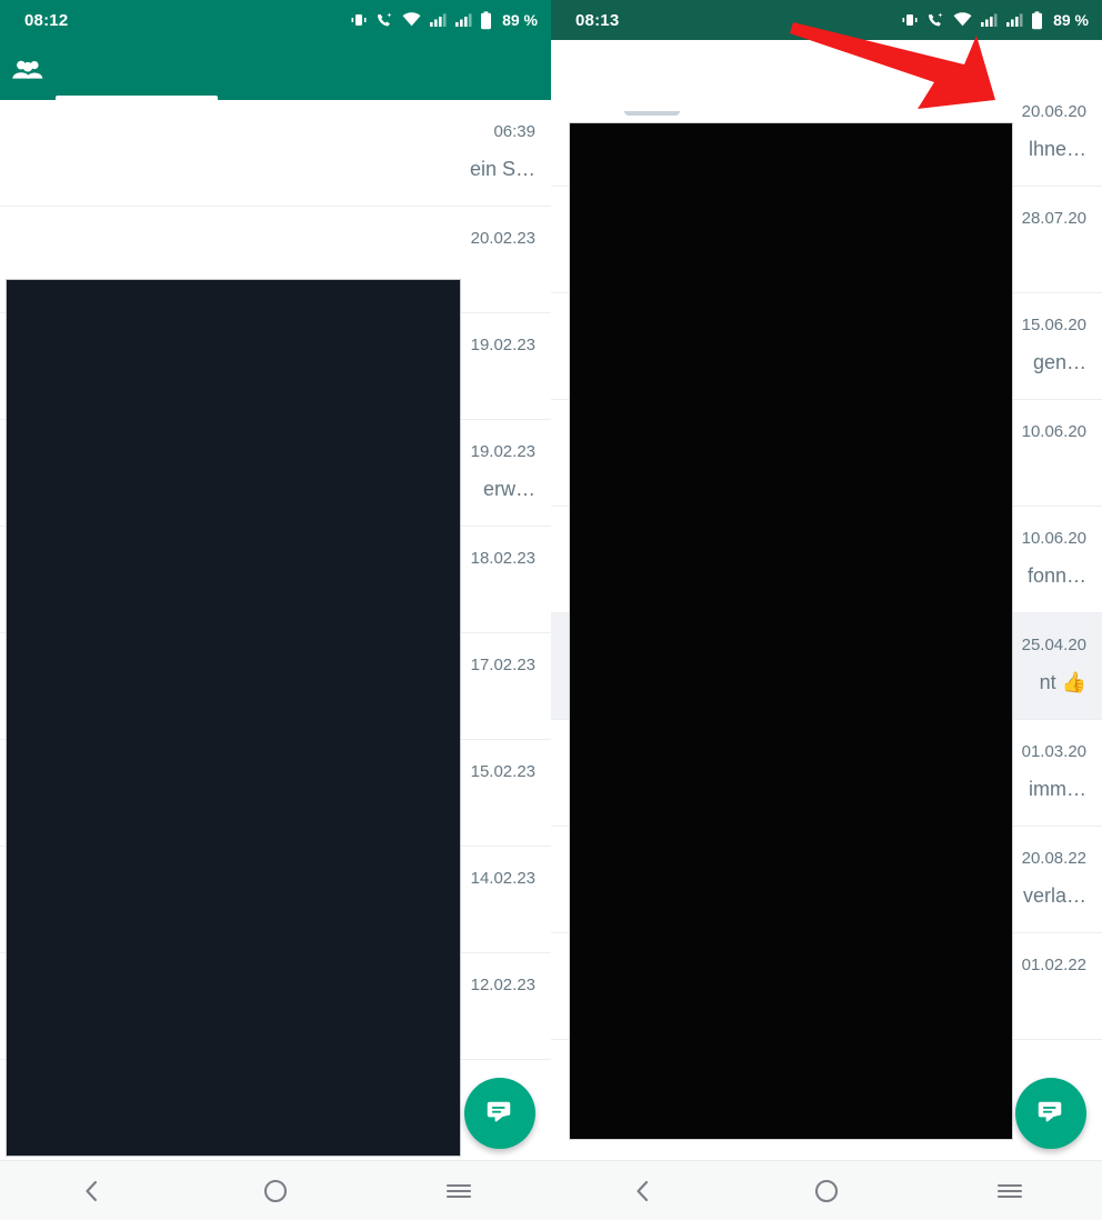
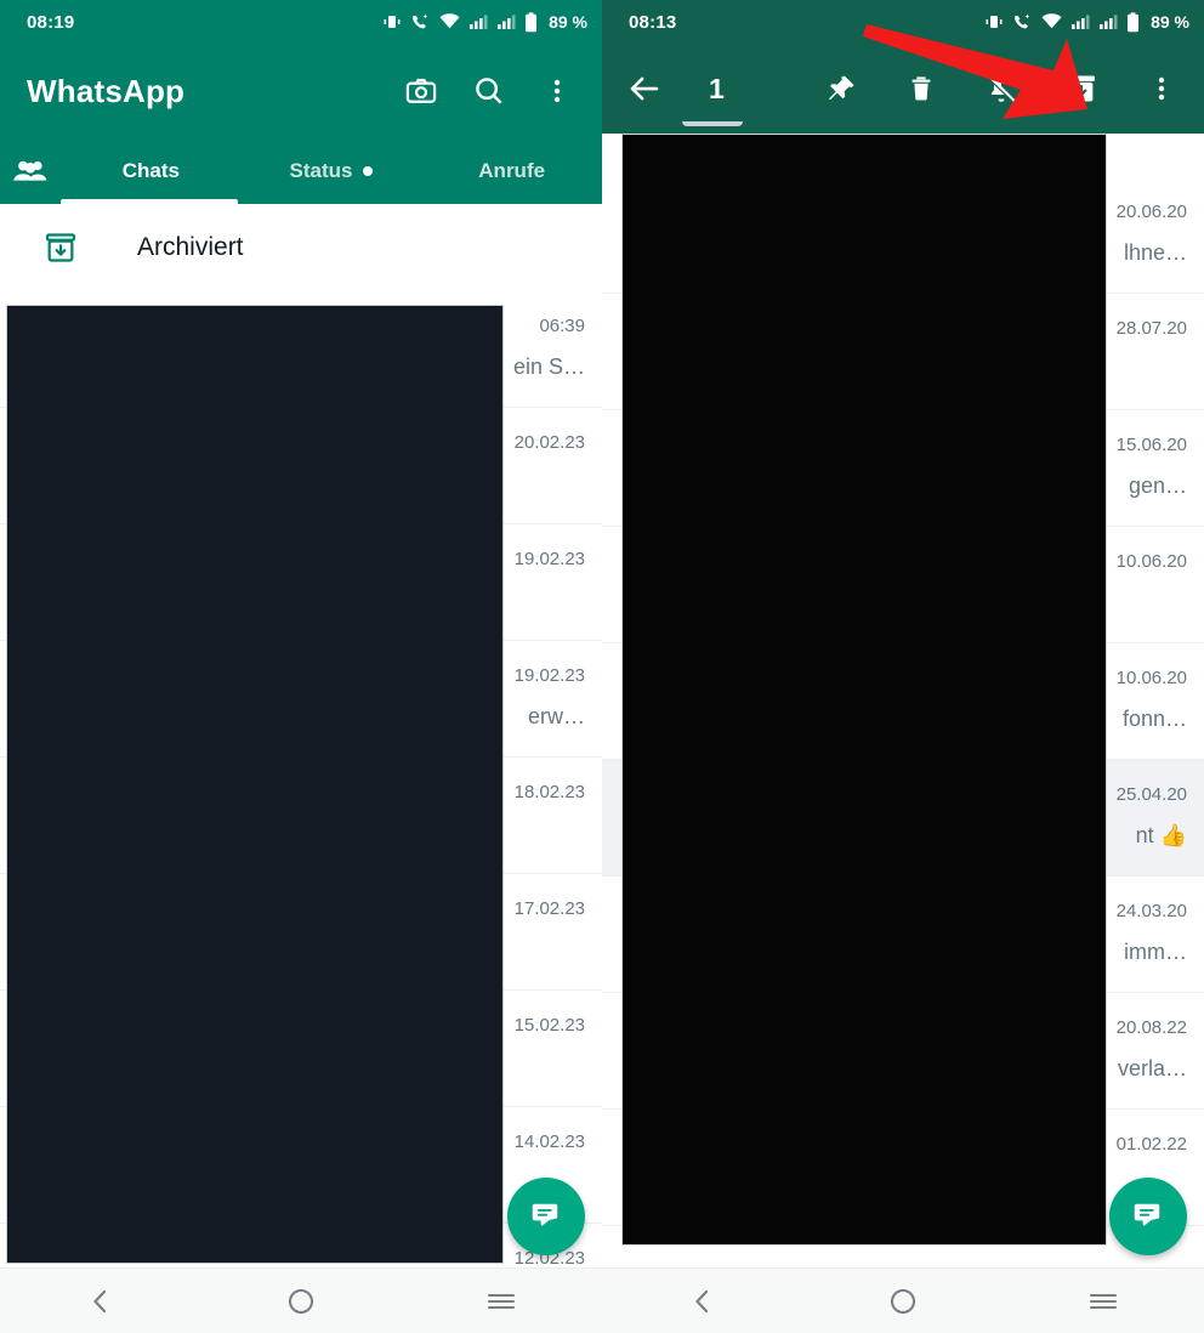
- 08:12
+ 08:19
  89 %
+ WhatsApp
+ Chats
+ Status
+ Anrufe
+ Archiviert
  06:39
  ein S…
  20.02.23
  19.02.23
  19.02.23
  erw…
  18.02.23
  17.02.23
  15.02.23
  14.02.23
  12.02.23
  08:13
  89 %
+ 1
  20.06.20
  lhne…
  28.07.20
  15.06.20
  gen…
  10.06.20
  10.06.20
  fonn…
  25.04.20
  nt 👍
- 01.03.20
+ 24.03.20
  imm…
  20.08.22
  verla…
  01.02.22
